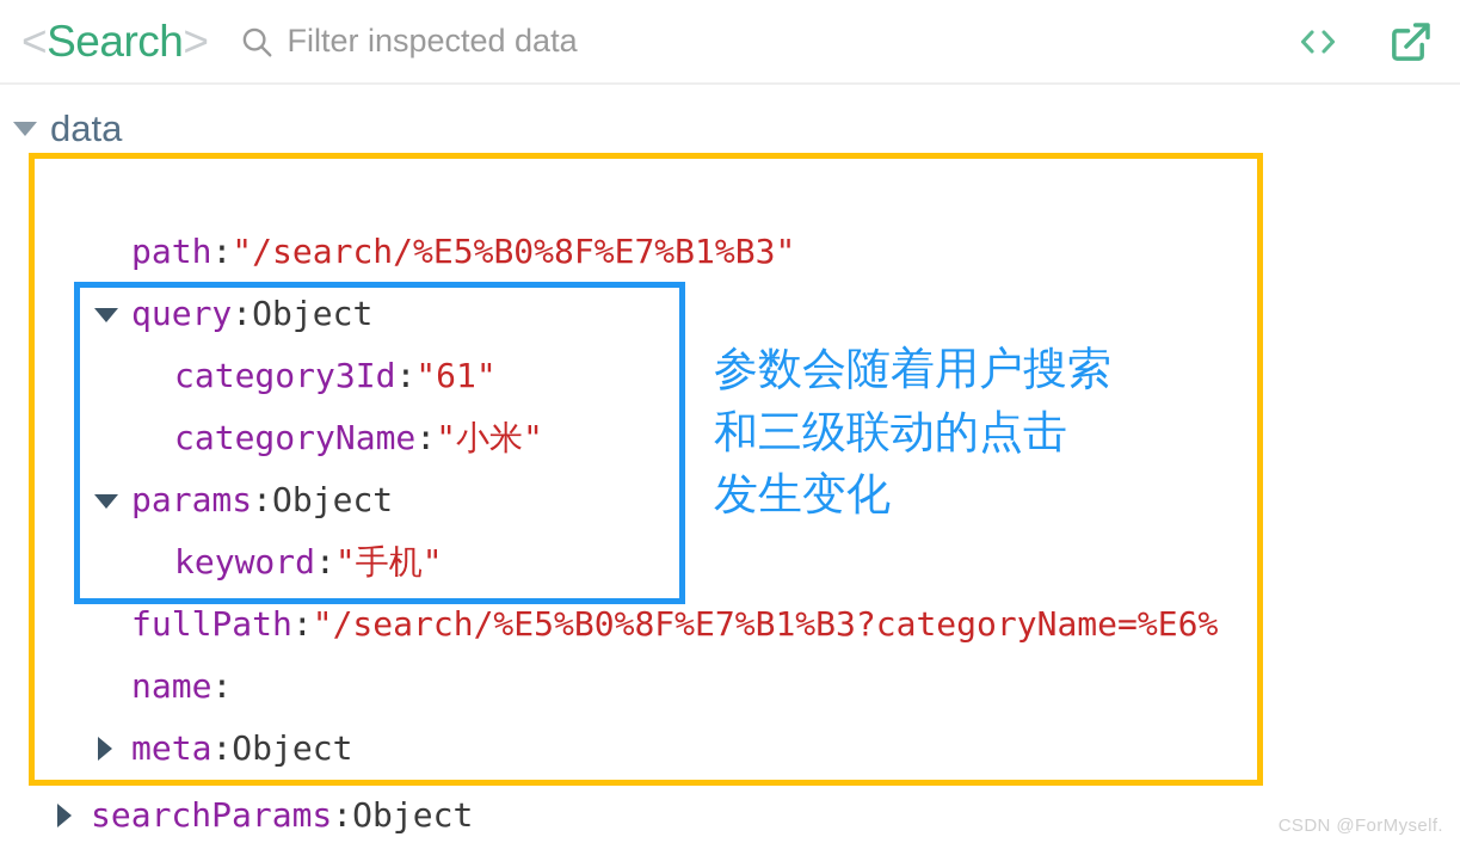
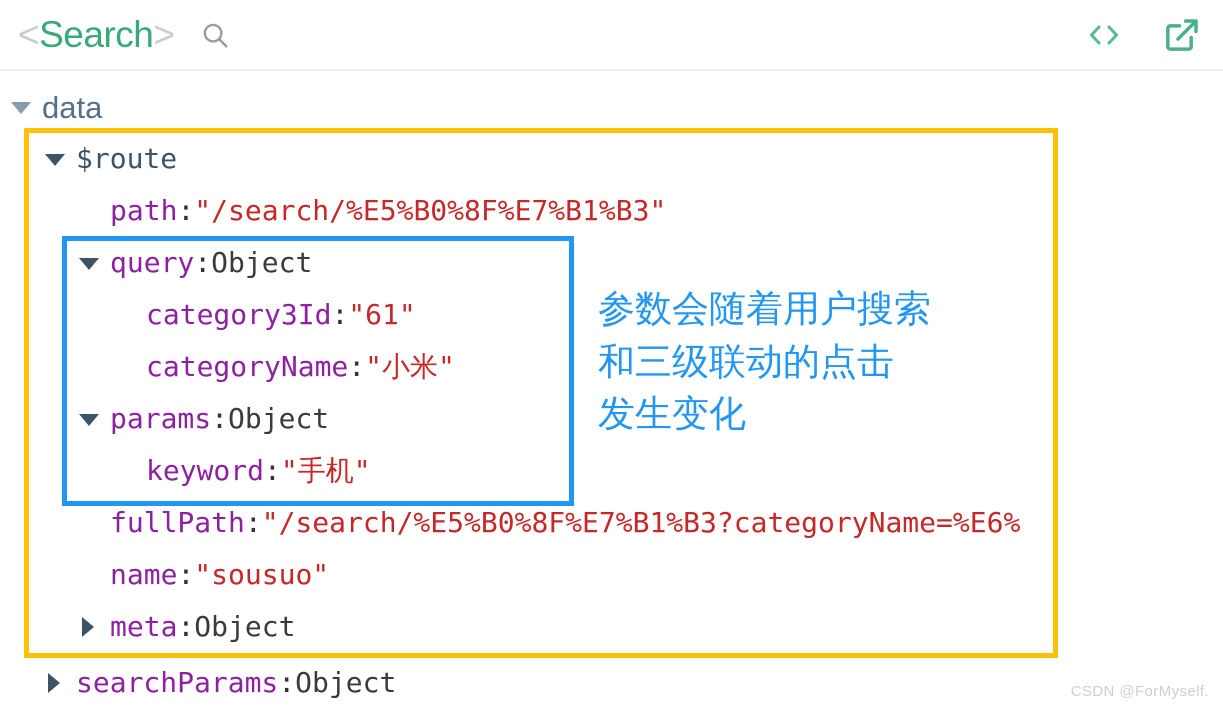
  <Search>
- Filter inspected data
  data
+ $route
  path
  :
  "/search/%E5%B0%8F%E7%B1%B3"
  query
  :
  Object
  category3Id
  :
  "61"
  categoryName
  :
  "小米"
  params
  :
  Object
  keyword
  :
  "手机"
  fullPath
  :
  "/search/%E5%B0%8F%E7%B1%B3?categoryName=%E6%
  name
  :
+ "sousuo"
  meta
  :
  Object
  searchParams
  :
  Object
  参数会随着用户搜索
  和三级联动的点击
  发生变化
  CSDN @ForMyself.
